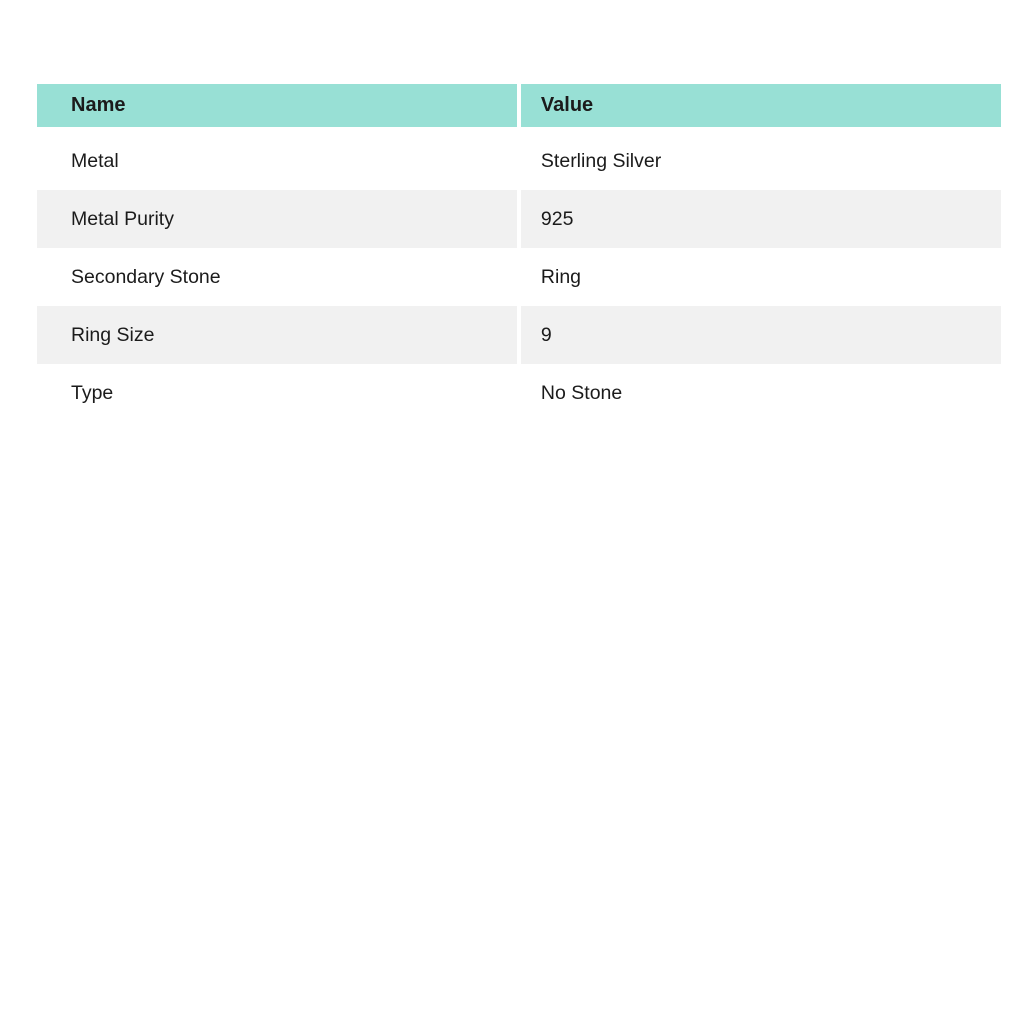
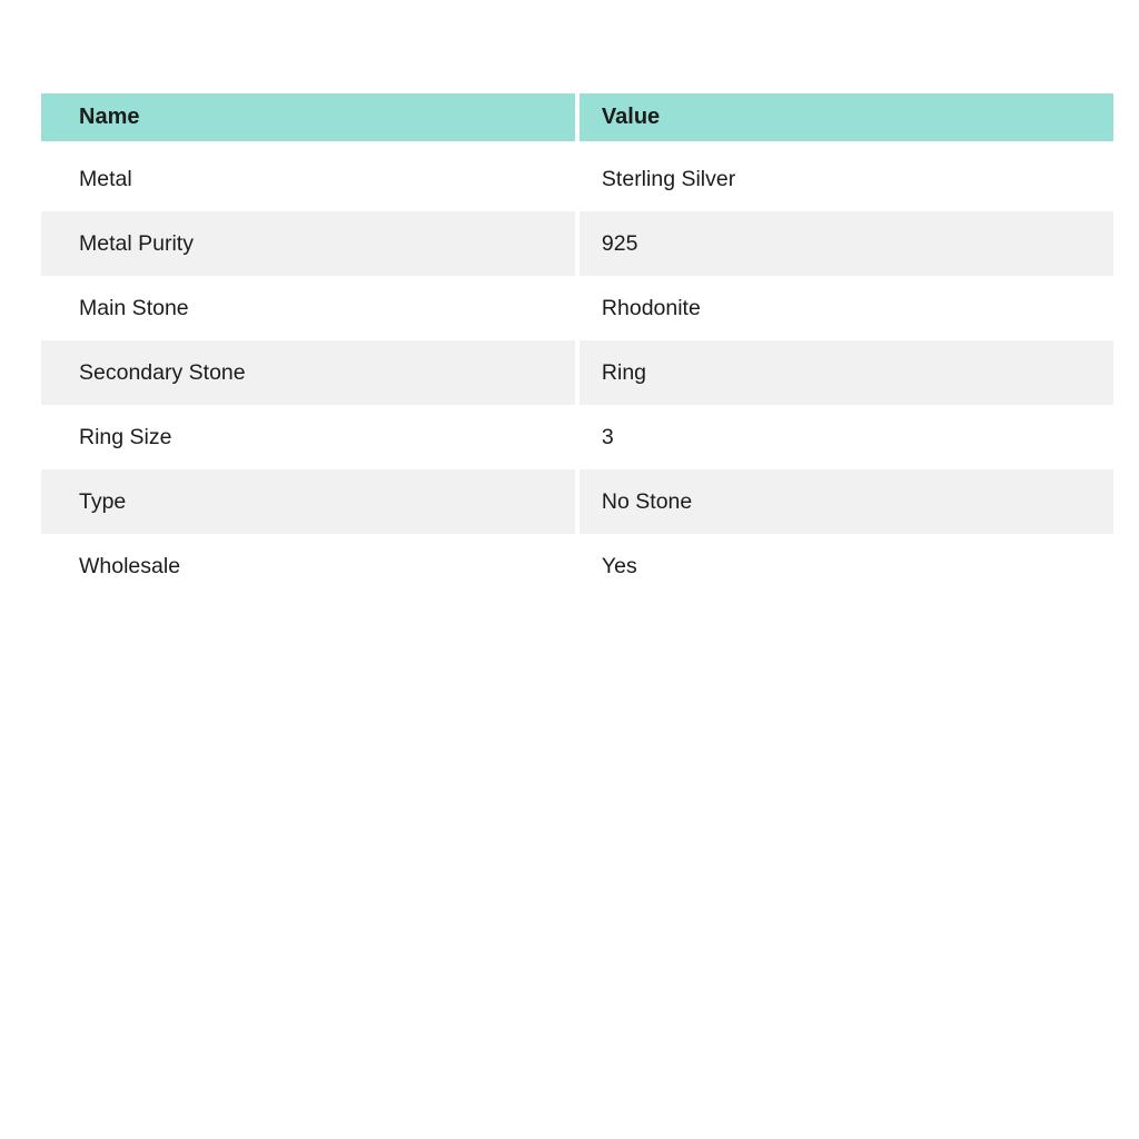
  Name	Value
  Metal	Sterling Silver
  Metal Purity	925
+ Main Stone	Rhodonite
  Secondary Stone	Ring
- Ring Size	9
+ Ring Size	3
  Type	No Stone
+ Wholesale	Yes
